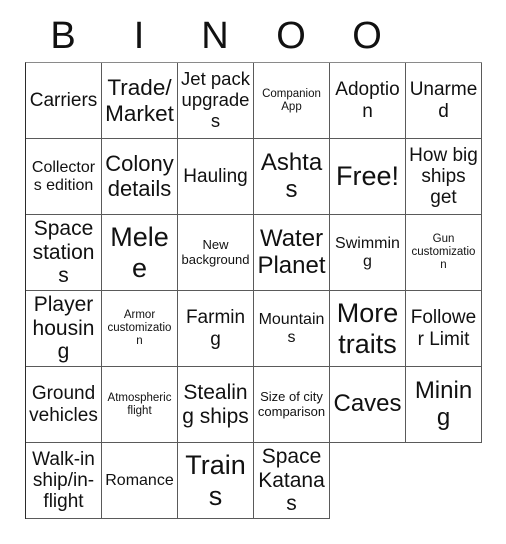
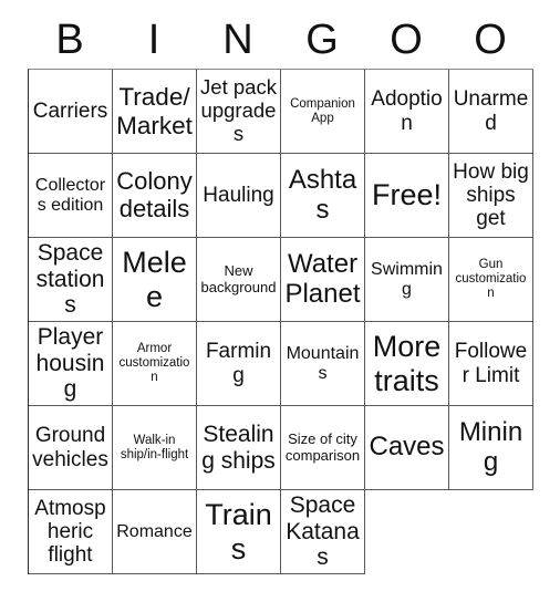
  B
  I
  N
+ G
  O
  O
  Carriers
  Trade/ Market
  Jet pack upgrades
  Companion App
  Adoption
  Unarmed
  Collectors edition
  Colony details
  Hauling
  Ashtas
  Free!
  How big ships get
  Space stations
  Melee
  New background
  Water Planet
  Swimming
  Gun customization
  Player housing
  Armor customization
  Farming
  Mountains
  More traits
  Follower Limit
  Ground vehicles
- Atmospheric flight
+ Walk-in ship/in-flight
  Stealing ships
  Size of city comparison
  Caves
  Mining
- Walk-in ship/in-flight
+ Atmospheric flight
  Romance
  Trains
  Space Katanas
